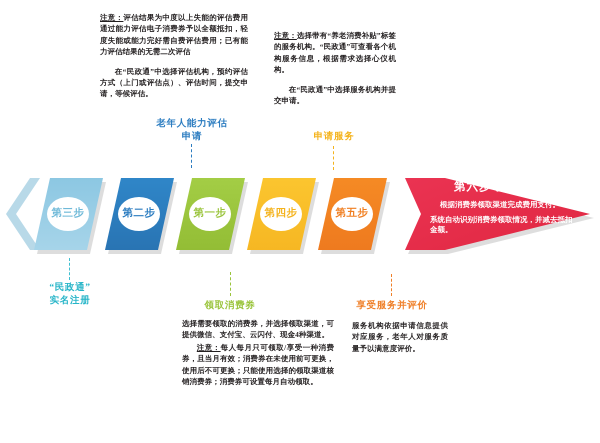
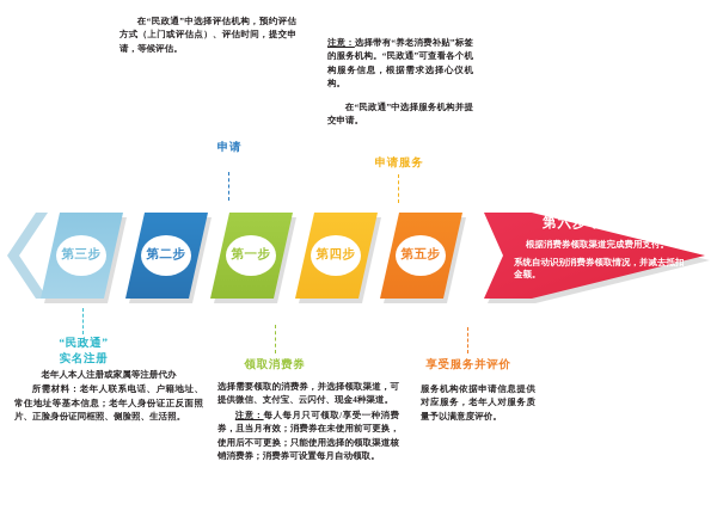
- 注意：评估结果为中度以上失能的评估费用通过能力评估电子消费券予以全额抵扣，轻度失能或能力完好需自费评估费用；已有能力评估结果的无需二次评估
  在“民政通”中选择评估机构，预约评估方式（上门或评估点）、评估时间，提交申请，等候评估。
  注意：选择带有“养老消费补贴”标签的服务机构。“民政通”可查看各个机构服务信息，根据需求选择心仪机构。
  在“民政通”中选择服务机构并提交申请。
- 老年人能力评估
  申请
  申请服务
  第三步
  第二步
  第一步
  第四步
  第五步
  第六步 费用结算
  根据消费券领取渠道完成费用支付。
  系统自动识别消费券领取情况，并减去抵扣金额。
  “民政通”
  实名注册
+ 老年人本人注册或家属等注册代办
+ 所需材料：老年人联系电话、户籍地址、常住地址等基本信息；老年人身份证正反面照片、正脸身份证同框照、侧脸照、生活照。
  领取消费券
  选择需要领取的消费券，并选择领取渠道，可提供微信、支付宝、云闪付、现金4种渠道。
  注意：每人每月只可领取/享受一种消费券，且当月有效；消费券在未使用前可更换，使用后不可更换；只能使用选择的领取渠道核销消费券；消费券可设置每月自动领取。
  享受服务并评价
  服务机构依据申请信息提供对应服务，老年人对服务质量予以满意度评价。
